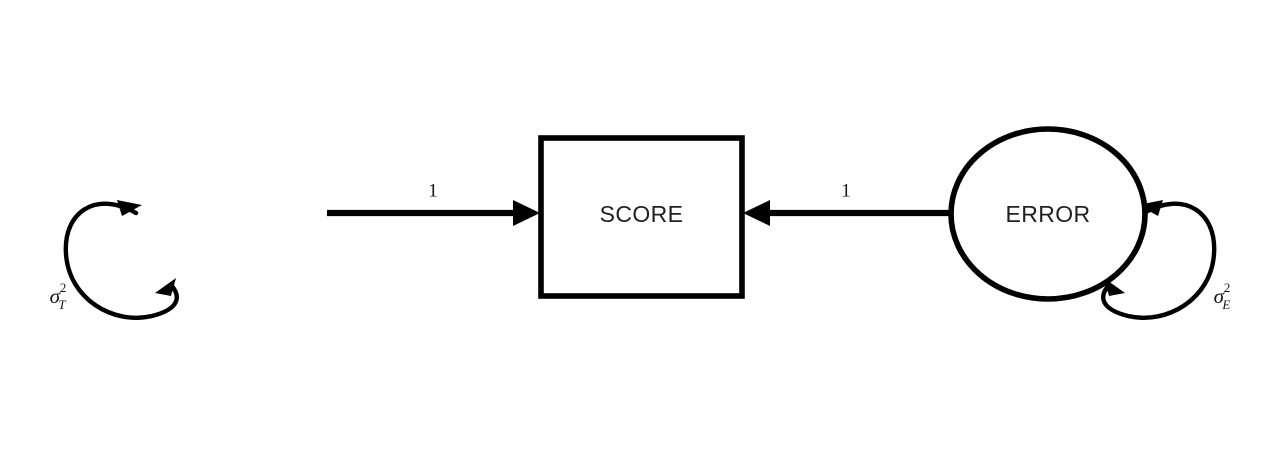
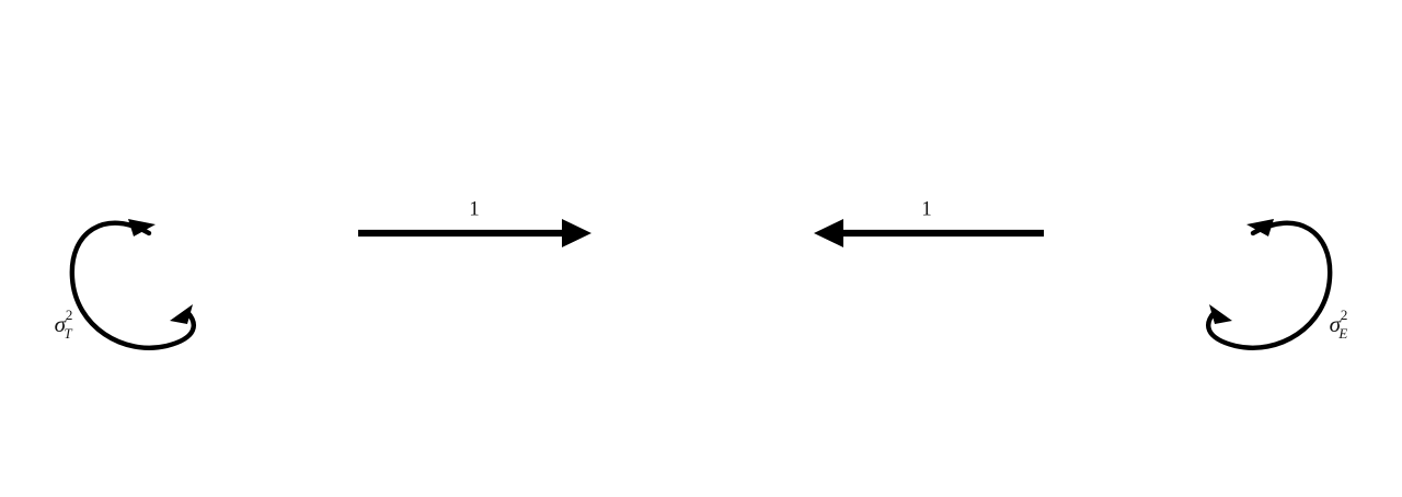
- SCORE
- ERROR
  1
  1
  σ2 T
  σ2 E
